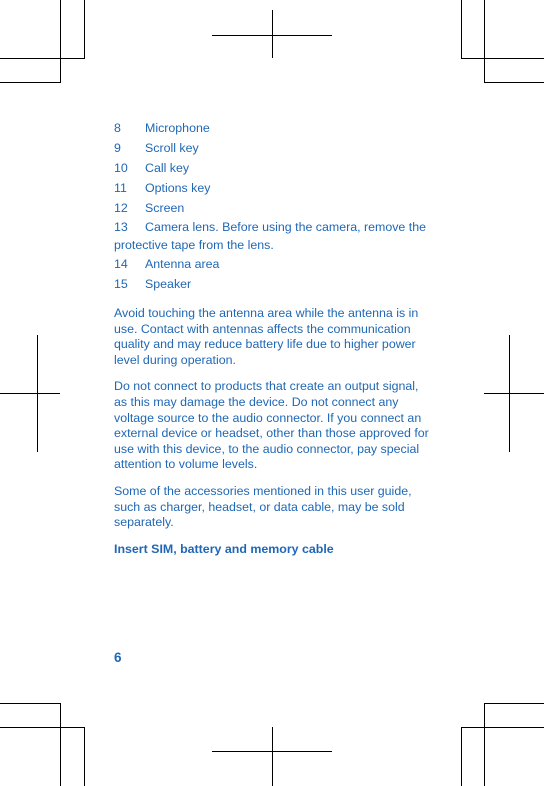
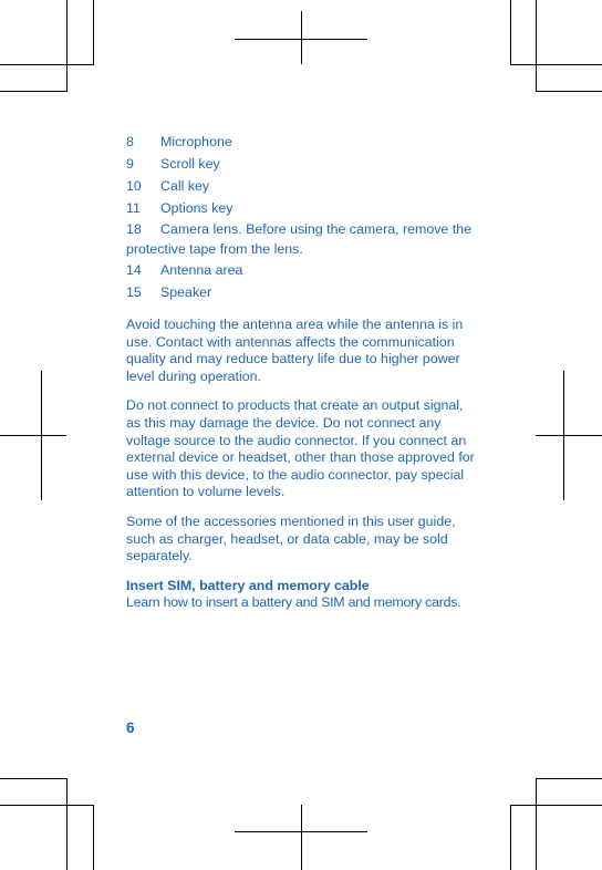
  8 Microphone
  9 Scroll key
  10 Call key
  11 Options key
- 12 Screen
- 13 Camera lens. Before using the camera, remove the protective tape from the lens.
+ 18 Camera lens. Before using the camera, remove the protective tape from the lens.
  14 Antenna area
  15 Speaker
  Avoid touching the antenna area while the antenna is in use. Contact with antennas affects the communication quality and may reduce battery life due to higher power level during operation.
  Do not connect to products that create an output signal, as this may damage the device. Do not connect any voltage source to the audio connector. If you connect an external device or headset, other than those approved for use with this device, to the audio connector, pay special attention to volume levels.
  Some of the accessories mentioned in this user guide, such as charger, headset, or data cable, may be sold separately.
  Insert SIM, battery and memory cable
+ Learn how to insert a battery and SIM and memory cards.
  6
